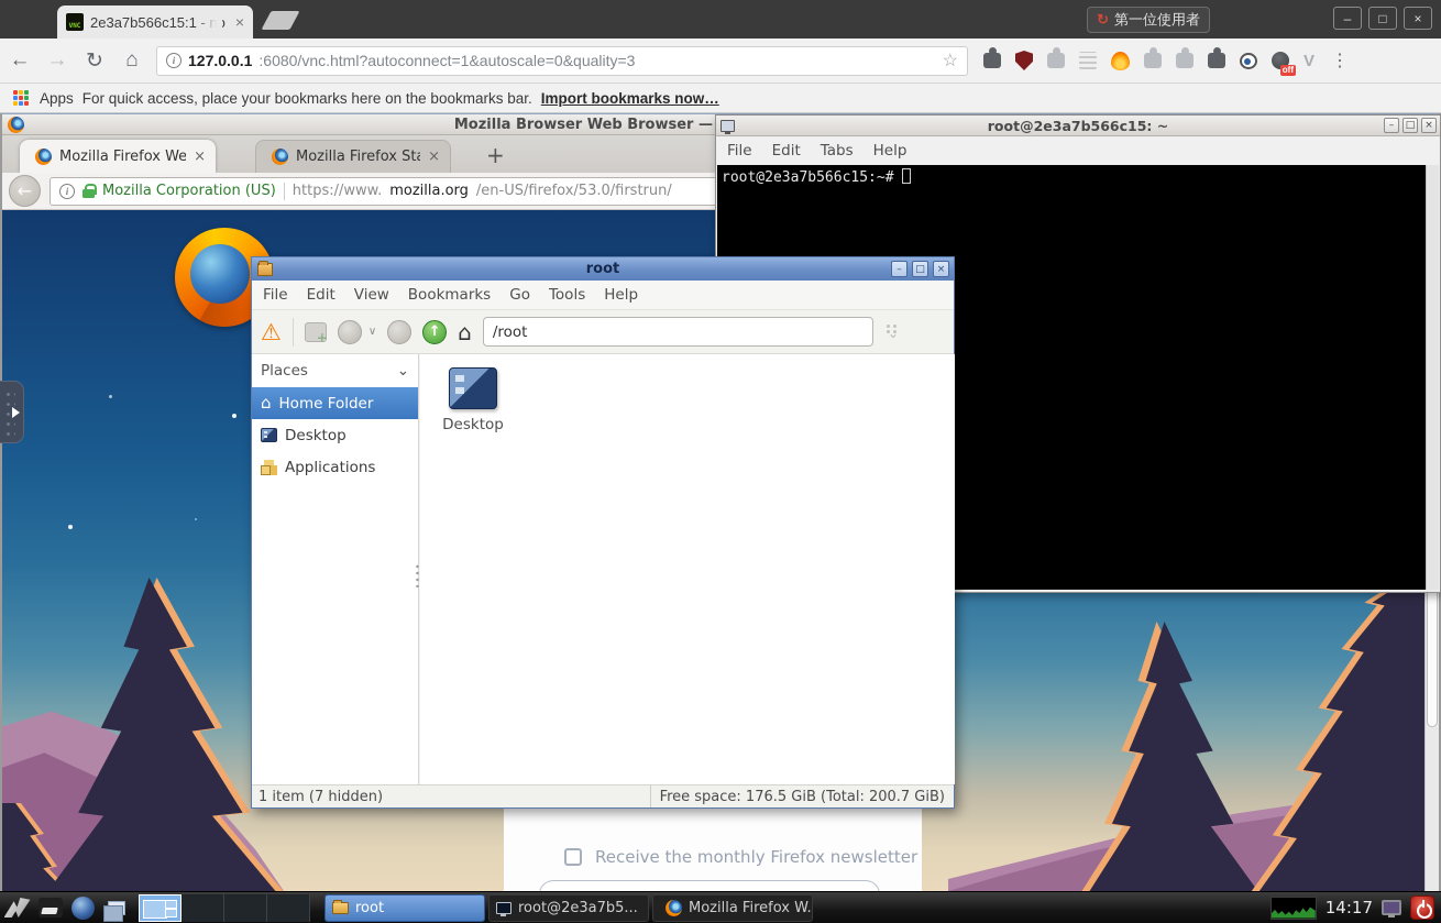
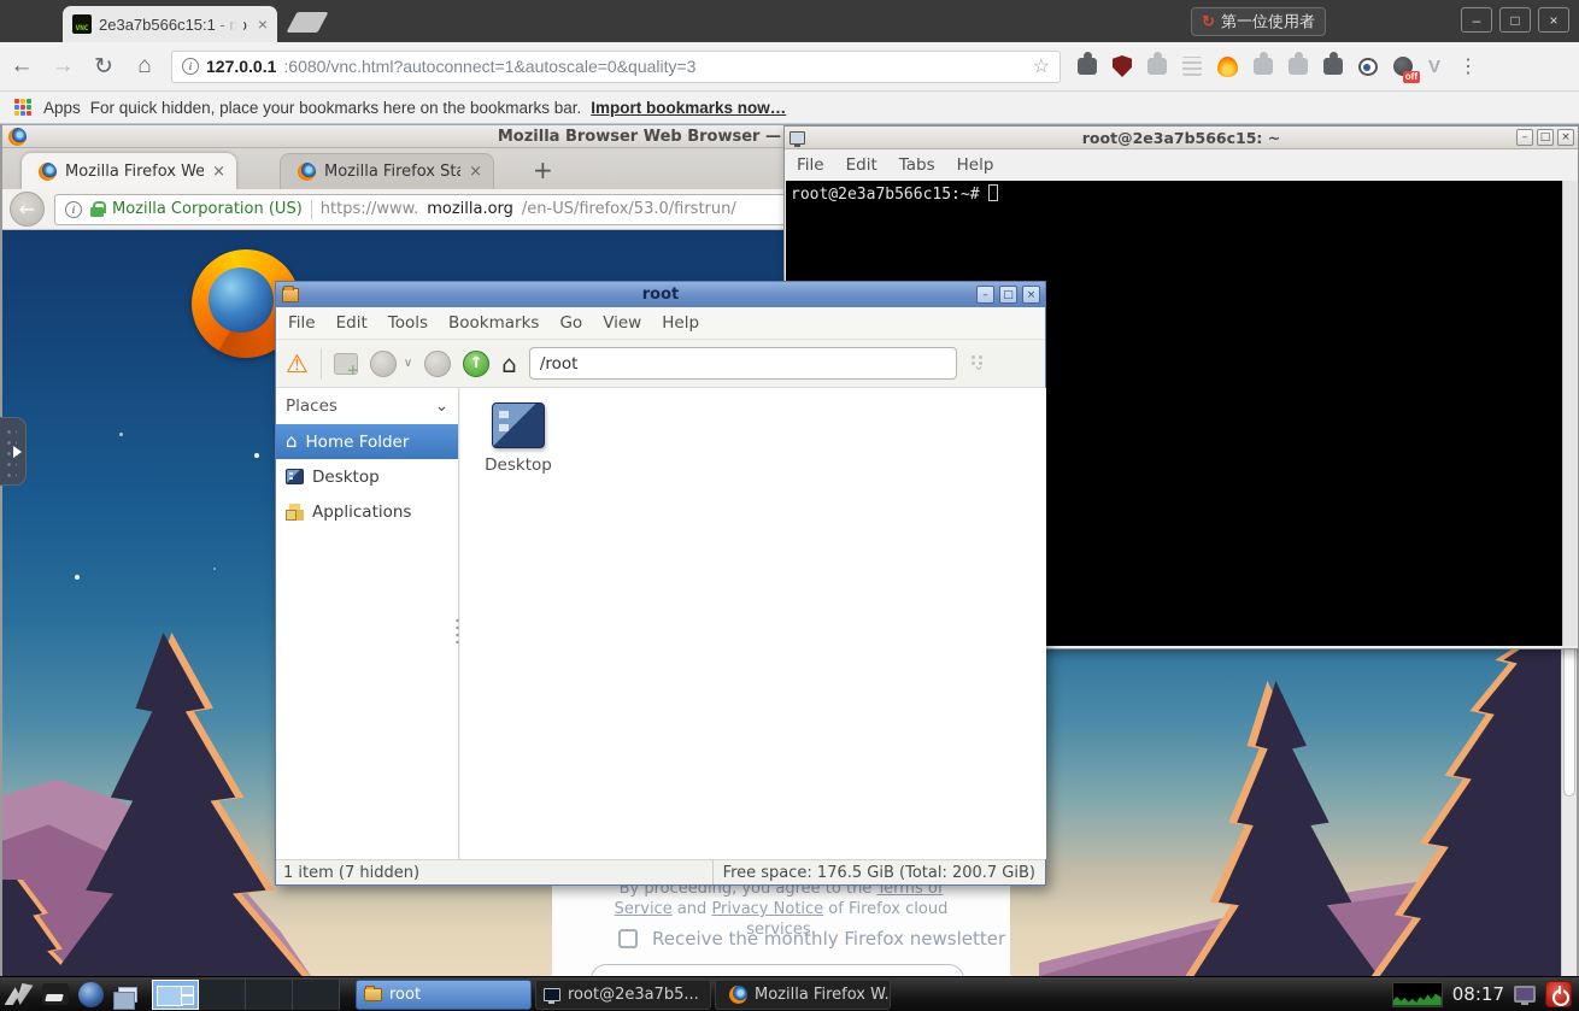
  2e3a7b566c15:1
  ×
  ↻
  第一位使用者
  –
  □
  ×
  ←
  →
  ↻
  ⌂
  i
  127.0.0.1
  :6080/vnc.html?autoconnect=1&autoscale=0&quality=3
  ☆
  off
  V
  ⋮
  Apps
- For quick access, place your bookmarks here on the bookmarks bar.
+ For quick hidden, place your bookmarks here on the bookmarks bar.
  Import bookmarks now…
  Mozilla Browser Web Browser —
  Mozilla Firefox We
  ×
  Mozilla Firefox St
  ×
  +
  ←
  i
  Mozilla Corporation (US)
  https://www.
  mozilla.org
  /en-US/firefox/53.0/firstrun/
+ By proceeding, you agree to the Terms of Service and Privacy Notice of Firefox cloud services.
  Receive the monthly Firefox newsletter
  root@2e3a7b566c15: ~
  –
  □
  ×
  File
  Edit
  Tabs
  Help
  root@2e3a7b566c15:~#
  root
  –
  □
  ×
  File
  Edit
- View
+ Tools
  Bookmarks
  Go
- Tools
+ View
  Help
  ⚠
  ∨
  ↑
  ⌂
  /root
  Places
  ⌄
  ⌂
  Home Folder
  Desktop
  Applications
  Desktop
  1 item (7 hidden)
  Free space: 176.5 GiB (Total: 200.7 GiB)
  root
  root@2e3a7b5...
  Mozilla Firefox W.
- 14:17
+ 08:17
